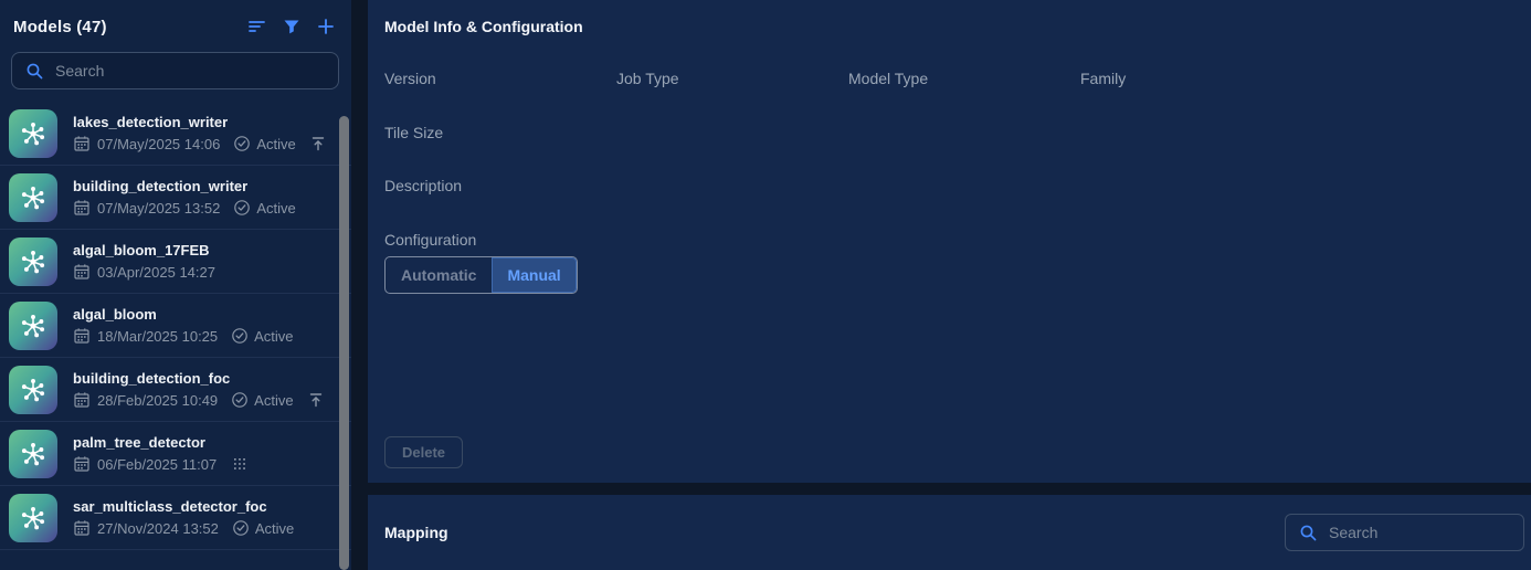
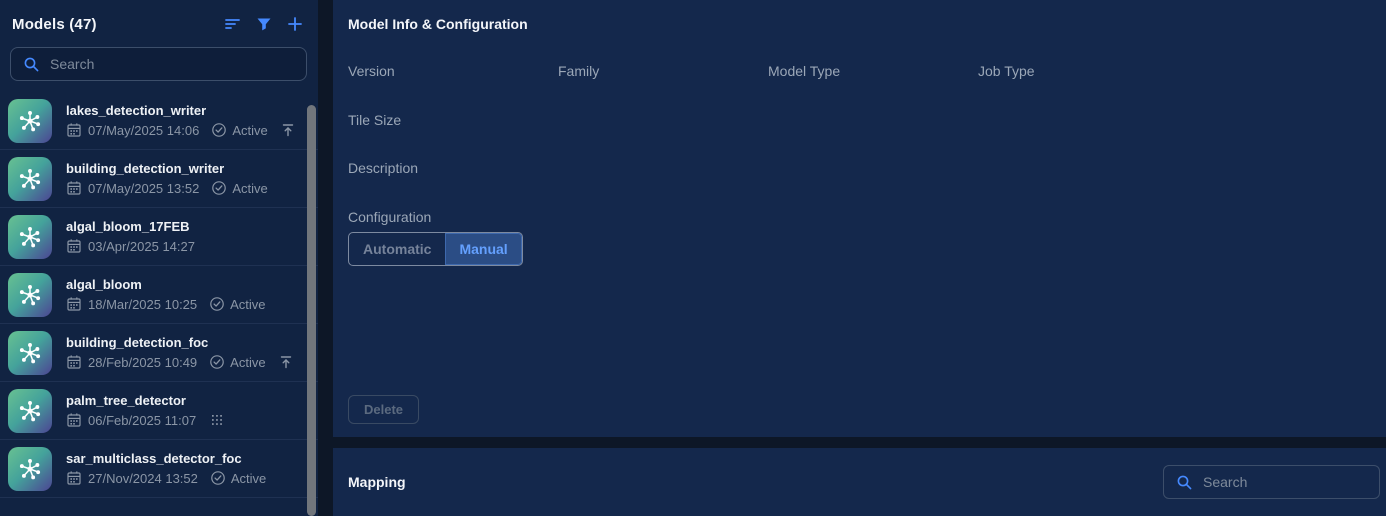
  Models (47)
  Search
  lakes_detection_writer
  07/May/2025 14:06
  Active
  building_detection_writer
  07/May/2025 13:52
  Active
  algal_bloom_17FEB
  03/Apr/2025 14:27
  algal_bloom
  18/Mar/2025 10:25
  Active
  building_detection_foc
  28/Feb/2025 10:49
  Active
  palm_tree_detector
  06/Feb/2025 11:07
  sar_multiclass_detector_foc
  27/Nov/2024 13:52
  Active
  Model Info & Configuration
  Version
- Job Type
+ Family
  Model Type
- Family
+ Job Type
  Tile Size
  Description
  Configuration
  Automatic
  Manual
  Delete
  Mapping
  Search
